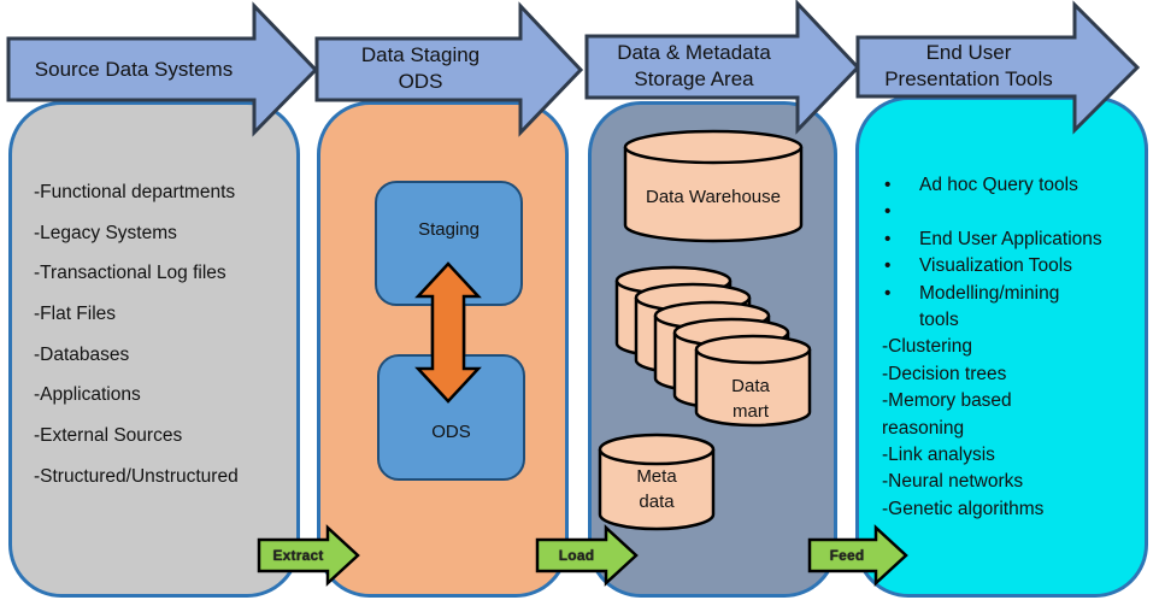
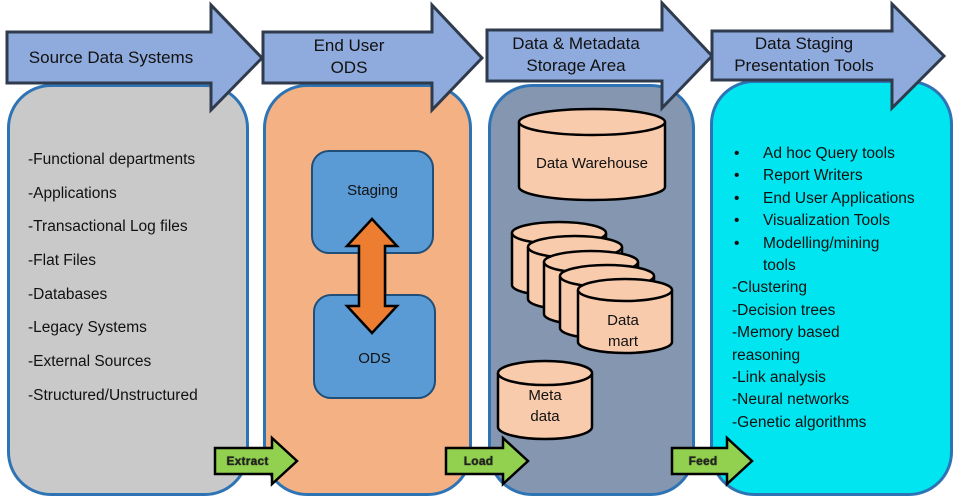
  Source Data Systems
- Data Staging
+ End User
  ODS
  Data & Metadata
  Storage Area
- End User
+ Data Staging
  Presentation Tools
  -Functional departments
- -Legacy Systems
+ -Applications
  -Transactional Log files
  -Flat Files
  -Databases
- -Applications
+ -Legacy Systems
  -External Sources
  -Structured/Unstructured
  Staging
  ODS
  Data Warehouse
  Data
  mart
  Meta
  data
  •
  Ad hoc Query tools
  •
+ Report Writers
  •
  End User Applications
  •
  Visualization Tools
  •
  Modelling/mining tools
  -Clustering
  -Decision trees
  -Memory based reasoning
  -Link analysis
  -Neural networks
  -Genetic algorithms
  Extract
  Load
  Feed
